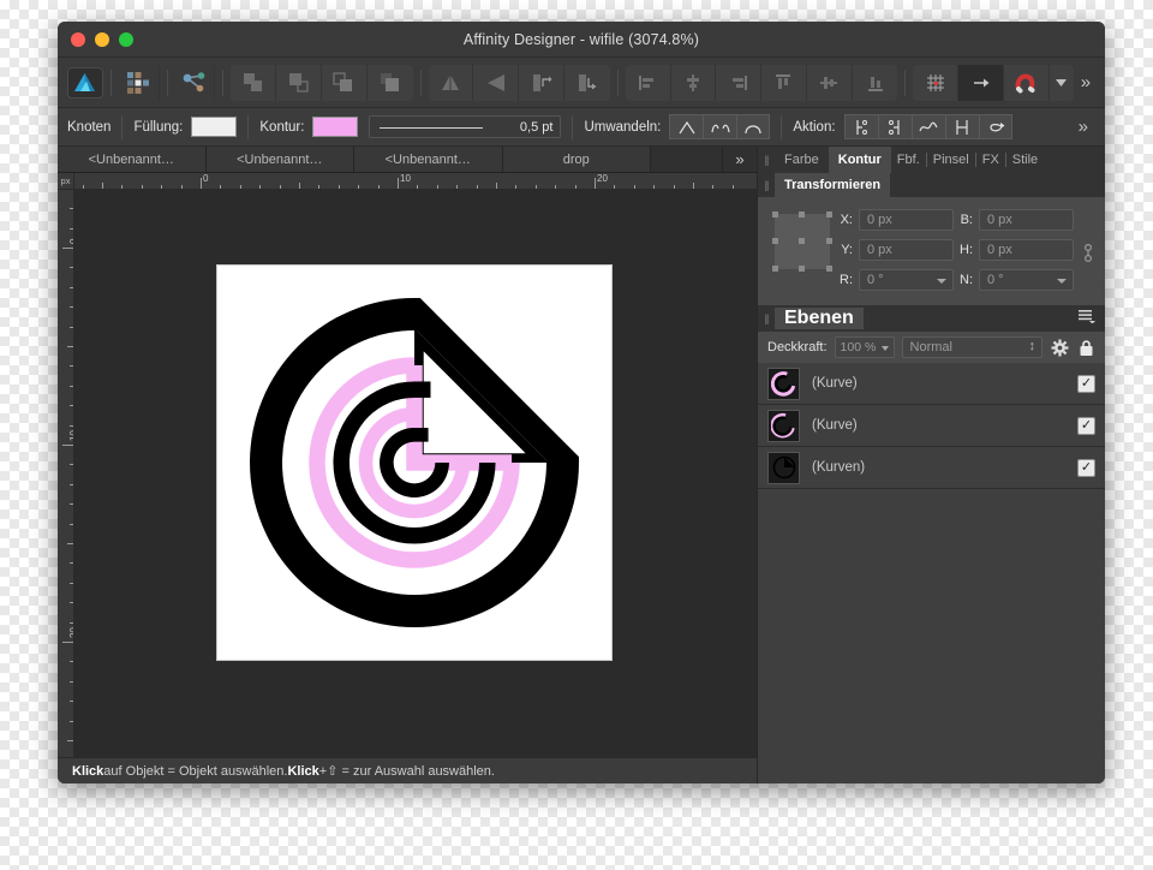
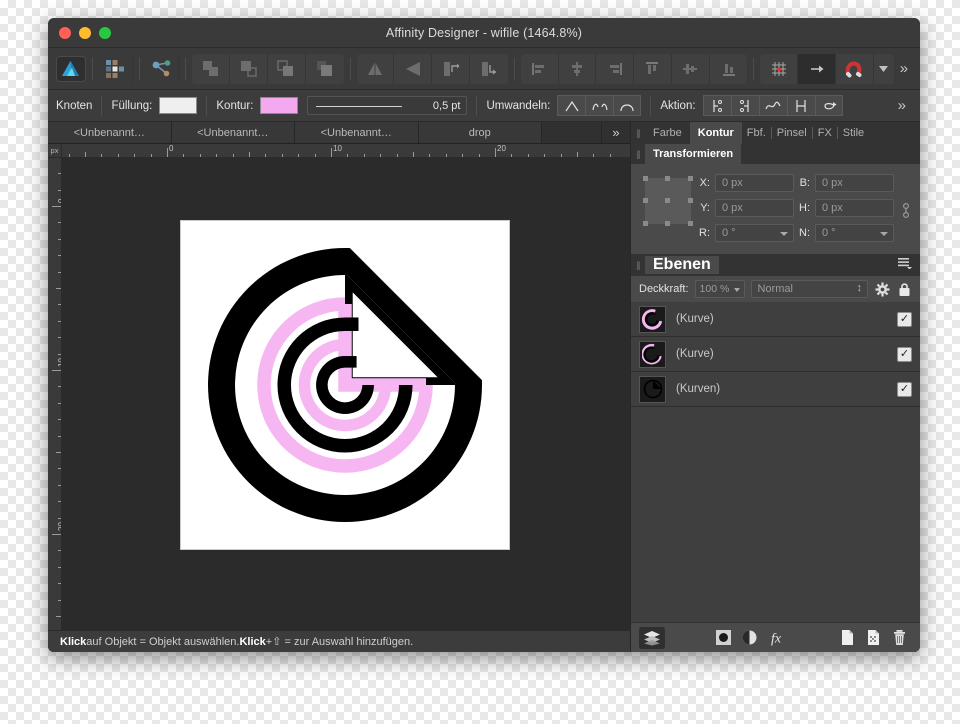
- Affinity Designer - wifile (3074.8%)
+ Affinity Designer - wifile (1464.8%)
  »
  Knoten
  Füllung:
  Kontur:
  0,5 pt
  Umwandeln:
  Aktion:
  »
  <Unbenannt…
  <Unbenannt…
  <Unbenannt…
  drop
  »
  px
  0
  10
  20
  Klick
  auf Objekt = Objekt auswählen.
  Klick
- +⇧ = zur Auswahl auswählen.
+ +⇧ = zur Auswahl hinzufügen.
  ||
  Farbe
  Kontur
  Fbf.
  Pinsel
  FX
  Stile
  ||
  Transformieren
  X:
  0 px
  B:
  0 px
  Y:
  0 px
  H:
  0 px
  R:
  0 °
  N:
  0 °
  ||
  Ebenen
  Deckkraft:
  100 %
  Normal
  (Kurve)
  ✓
  (Kurve)
  ✓
  (Kurven)
  ✓
+ fx
